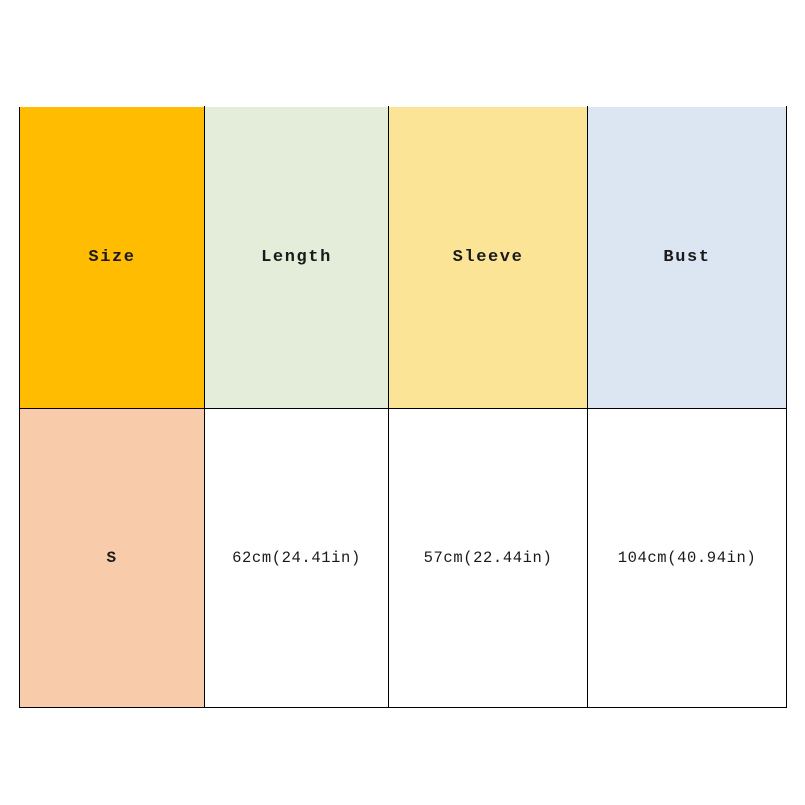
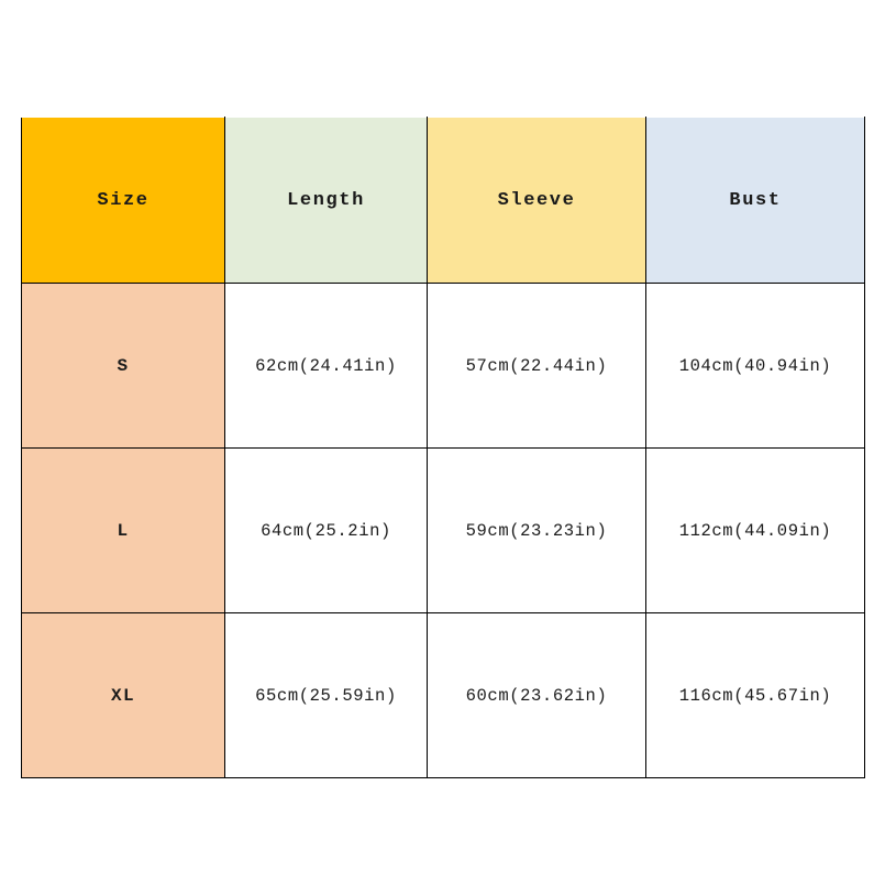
  Size	Length	Sleeve	Bust
  S	62cm(24.41in)	57cm(22.44in)	104cm(40.94in)
+ L	64cm(25.2in)	59cm(23.23in)	112cm(44.09in)
+ XL	65cm(25.59in)	60cm(23.62in)	116cm(45.67in)
